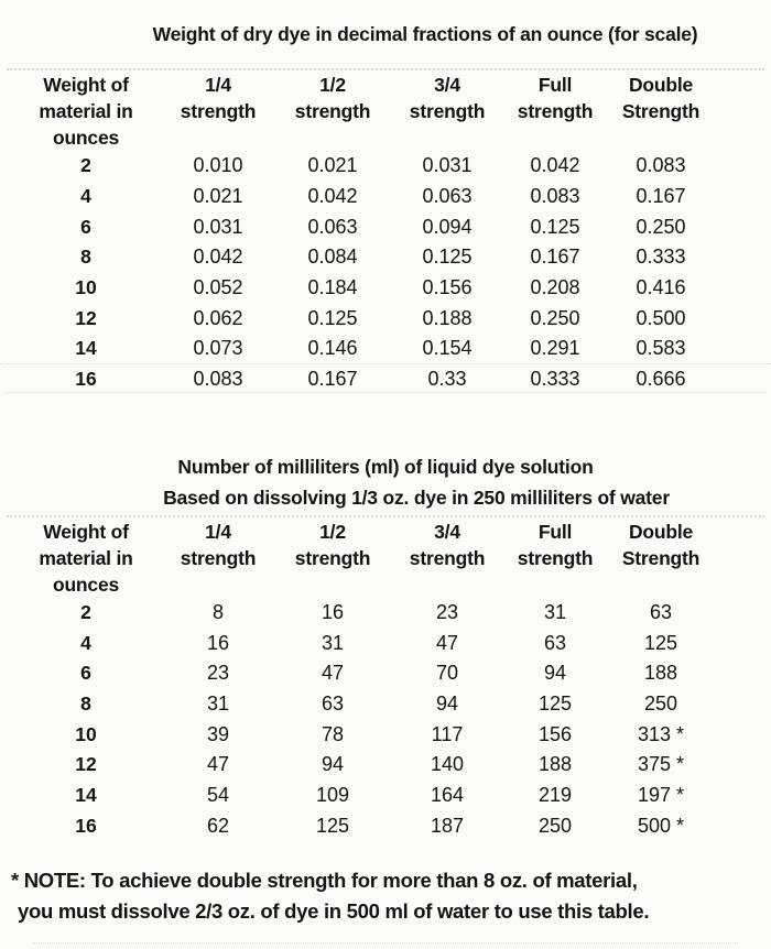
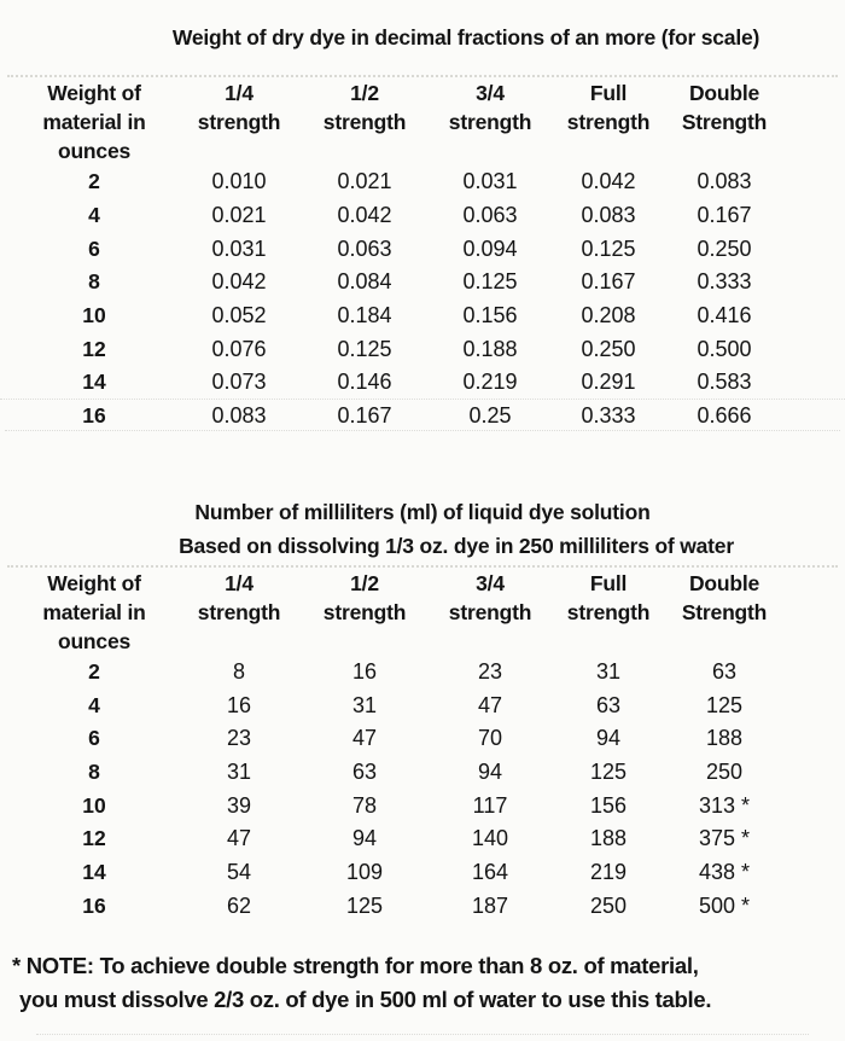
- Weight of dry dye in decimal fractions of an ounce (for scale)
+ Weight of dry dye in decimal fractions of an more (for scale)
  Weight ofmaterial inounces	1/4strength	1/2strength	3/4strength	Fullstrength	DoubleStrength
  2	0.010	0.021	0.031	0.042	0.083
  4	0.021	0.042	0.063	0.083	0.167
  6	0.031	0.063	0.094	0.125	0.250
  8	0.042	0.084	0.125	0.167	0.333
  10	0.052	0.184	0.156	0.208	0.416
- 12	0.062	0.125	0.188	0.250	0.500
+ 12	0.076	0.125	0.188	0.250	0.500
- 14	0.073	0.146	0.154	0.291	0.583
+ 14	0.073	0.146	0.219	0.291	0.583
- 16	0.083	0.167	0.33	0.333	0.666
+ 16	0.083	0.167	0.25	0.333	0.666
  Number of milliliters (ml) of liquid dye solution
  Based on dissolving 1/3 oz. dye in 250 milliliters of water
  Weight ofmaterial inounces	1/4strength	1/2strength	3/4strength	Fullstrength	DoubleStrength
  2	8	16	23	31	63
  4	16	31	47	63	125
  6	23	47	70	94	188
  8	31	63	94	125	250
  10	39	78	117	156	313 *
  12	47	94	140	188	375 *
- 14	54	109	164	219	197 *
+ 14	54	109	164	219	438 *
  16	62	125	187	250	500 *
  * NOTE: To achieve double strength for more than 8 oz. of material,
  you must dissolve 2/3 oz. of dye in 500 ml of water to use this table.
